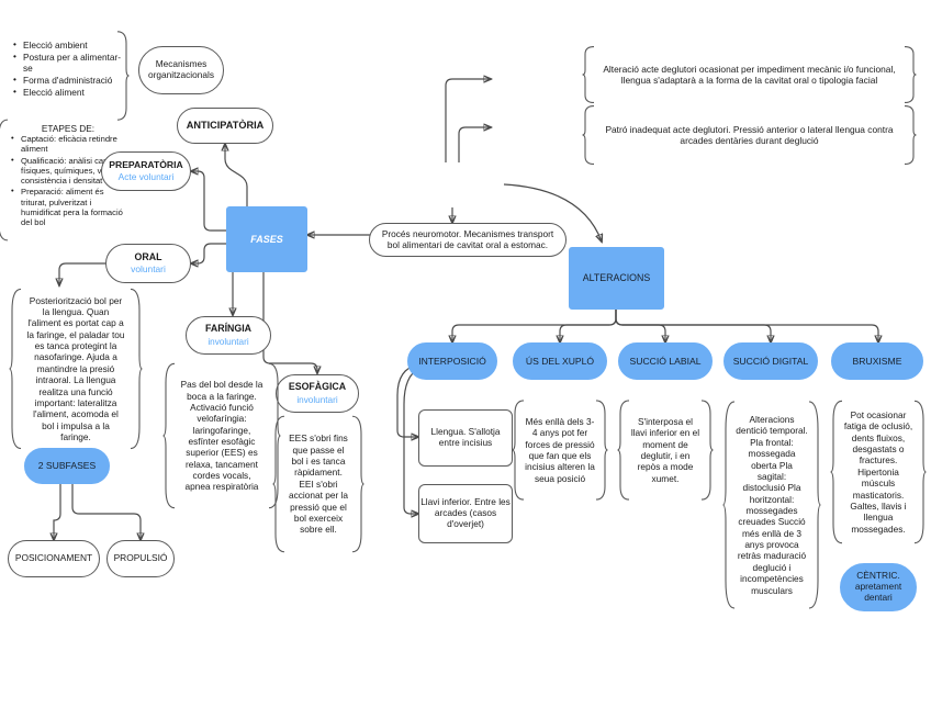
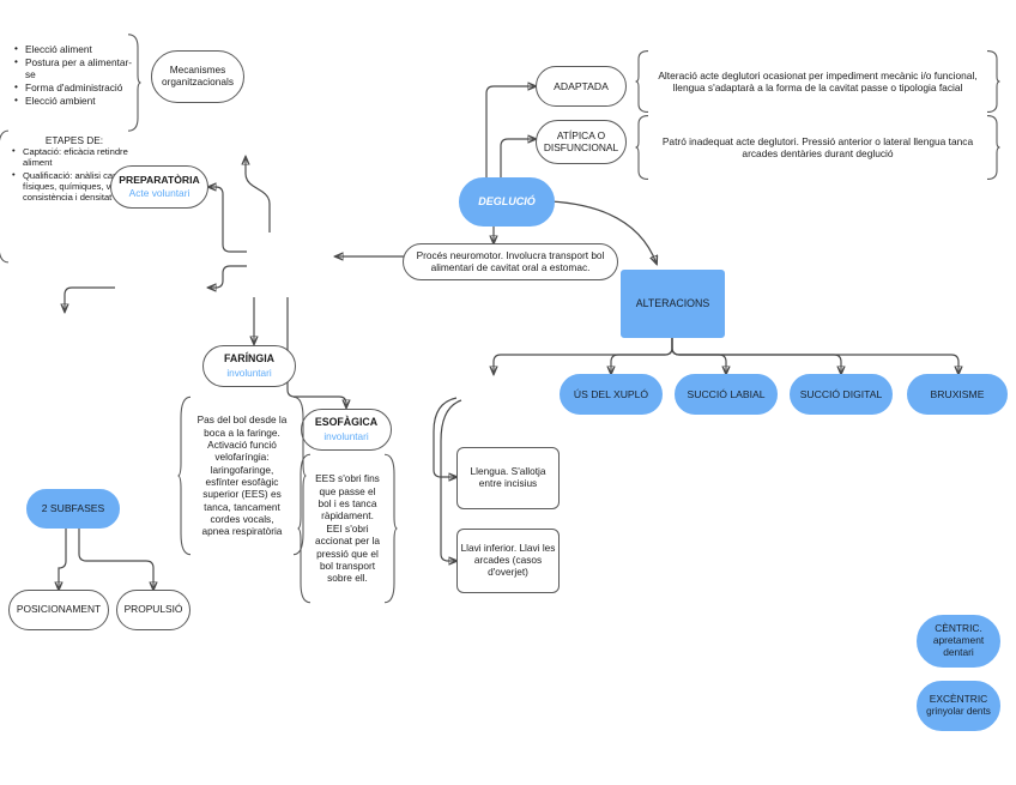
- Elecció ambient
+ Elecció aliment
  Postura per a alimentar-se
  Forma d'administració
- Elecció aliment
+ Elecció ambient
  Mecanismes organitzacionals
  ETAPES DE:
  Captació: eficàcia retindre aliment
  Qualificació: anàlisi ca físiques, químiques, v consistència i densitat
- Preparació: aliment és triturat, pulveritzat i humidificat pera la formació del bol
- ANTICIPATÒRIA
  PREPARATÒRIA
  Acte voluntari
- ORAL
- voluntari
- FASES
  FARÍNGIA
  involuntari
  ESOFÀGICA
  involuntari
- Posteriorització bol per la llengua. Quan l'aliment es portat cap a la faringe, el paladar tou es tanca protegint la nasofaringe. Ajuda a mantindre la presió intraoral. La llengua realitza una funció important: lateralitza l'aliment, acomoda el bol i impulsa a la faringe.
- Pas del bol desde la boca a la faringe. Activació funció velofaríngia: laringofaringe, esfínter esofàgic superior (EES) es relaxa, tancament cordes vocals, apnea respiratòria
+ Pas del bol desde la boca a la faringe. Activació funció velofaríngia: laringofaringe, esfínter esofàgic superior (EES) es tanca, tancament cordes vocals, apnea respiratòria
- EES s'obri fins que passe el bol i es tanca ràpidament. EEI s'obri accionat per la pressió que el bol exerceix sobre ell.
+ EES s'obri fins que passe el bol i es tanca ràpidament. EEI s'obri accionat per la pressió que el bol transport sobre ell.
  2 SUBFASES
  POSICIONAMENT
  PROPULSIÓ
+ DEGLUCIÓ
+ ADAPTADA
+ ATÍPICA O DISFUNCIONAL
- Alteració acte deglutori ocasionat per impediment mecànic i/o funcional, llengua s'adaptarà a la forma de la cavitat oral o tipologia facial
+ Alteració acte deglutori ocasionat per impediment mecànic i/o funcional, llengua s'adaptarà a la forma de la cavitat passe o tipologia facial
- Patró inadequat acte deglutori. Pressió anterior o lateral llengua contra arcades dentàries durant deglució
+ Patró inadequat acte deglutori. Pressió anterior o lateral llengua tanca arcades dentàries durant deglució
- Procés neuromotor. Mecanismes transport bol alimentari de cavitat oral a estomac.
+ Procés neuromotor. Involucra transport bol alimentari de cavitat oral a estomac.
  ALTERACIONS
- INTERPOSICIÓ
  ÚS DEL XUPLÓ
  SUCCIÓ LABIAL
  SUCCIÓ DIGITAL
  BRUXISME
  Llengua. S'allotja entre incisius
- Llavi inferior. Entre les arcades (casos d'overjet)
+ Llavi inferior. Llavi les arcades (casos d'overjet)
- Més enllà dels 3-4 anys pot fer forces de pressió que fan que els incisius alteren la seua posició
- S'interposa el llavi inferior en el moment de deglutir, i en repòs a mode xumet.
- Alteracions dentició temporal. Pla frontal: mossegada oberta Pla sagital: distoclusió Pla horitzontal: mossegades creuades Succió més enllà de 3 anys provoca retràs maduració deglució i incompetències musculars
- Pot ocasionar fatiga de oclusió, dents fluixos, desgastats o fractures. Hipertonia músculs masticatoris. Galtes, llavis i llengua mossegades.
  CÈNTRIC. apretament dentari
+ EXCÈNTRIC
+ grinyolar dents
